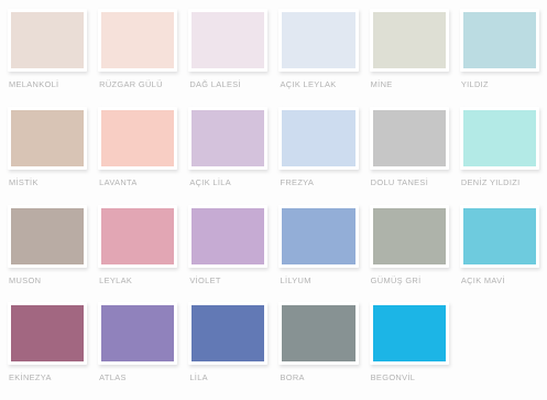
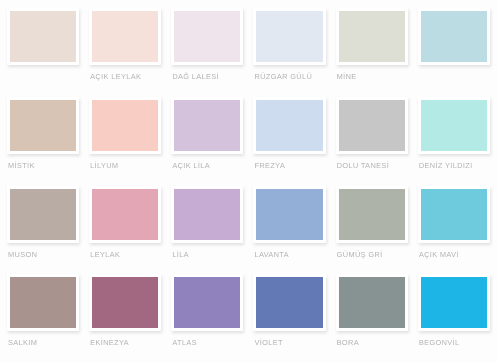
- MELANKOLİ
- RÜZGAR GÜLÜ
+ AÇIK LEYLAK
  DAĞ LALESİ
- AÇIK LEYLAK
+ RÜZGAR GÜLÜ
  MİNE
- YILDIZ
  MİSTİK
- LAVANTA
+ LİLYUM
  AÇIK LİLA
  FREZYA
  DOLU TANESİ
  DENİZ YILDIZI
  MUSON
  LEYLAK
- VİOLET
+ LİLA
- LİLYUM
+ LAVANTA
  GÜMÜŞ GRİ
  AÇIK MAVİ
+ SALKIM
  EKİNEZYA
  ATLAS
- LİLA
+ VİOLET
  BORA
  BEGONVİL
